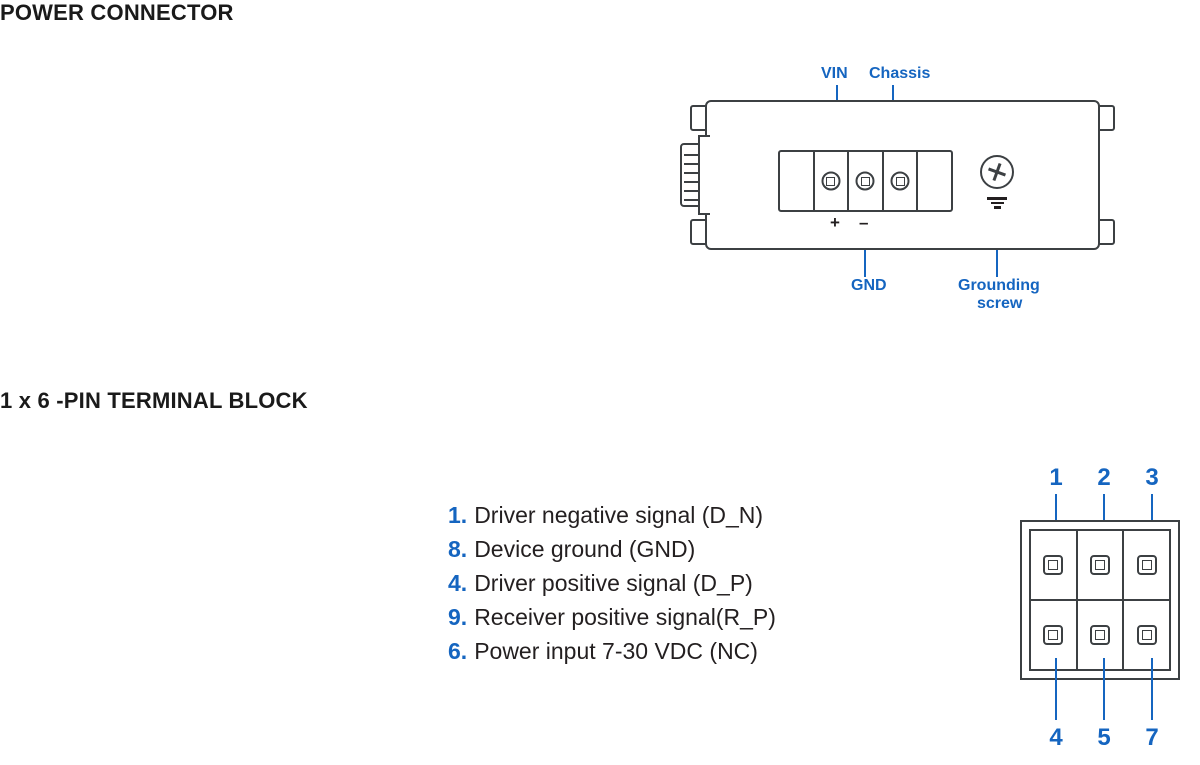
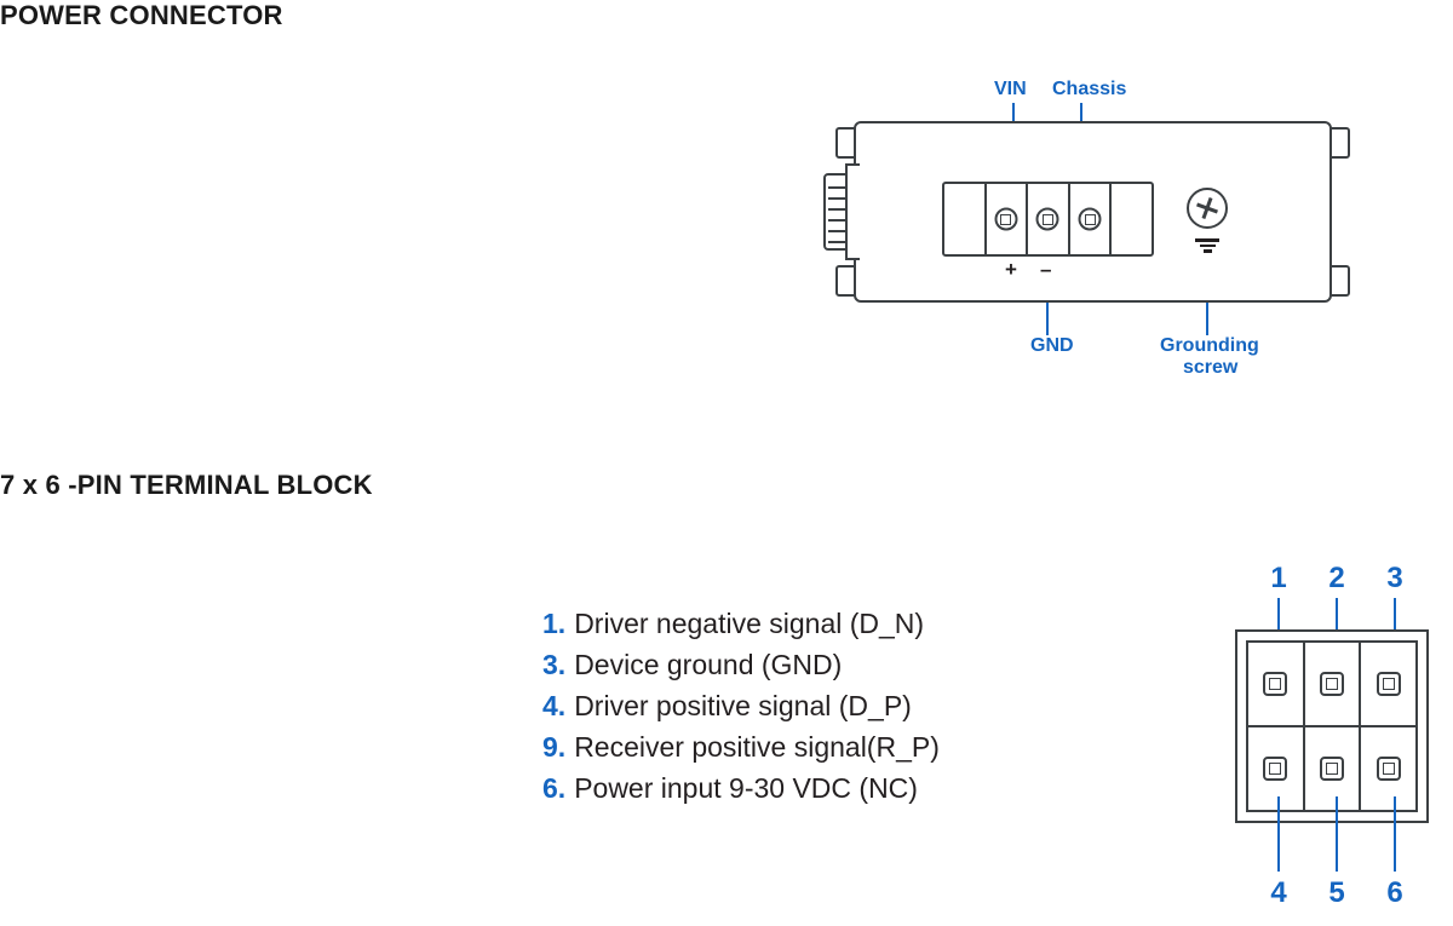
  POWER CONNECTOR
- 1 x 6 -PIN TERMINAL BLOCK
+ 7 x 6 -PIN TERMINAL BLOCK
  VIN
  Chassis
  GND
  Grounding
  screw
  +
  –
  1. Driver negative signal (D_N)
- 8. Device ground (GND)
+ 3. Device ground (GND)
  4. Driver positive signal (D_P)
  9. Receiver positive signal(R_P)
- 6. Power input 7-30 VDC (NC)
+ 6. Power input 9-30 VDC (NC)
  1
  2
  3
  4
  5
- 7
+ 6
